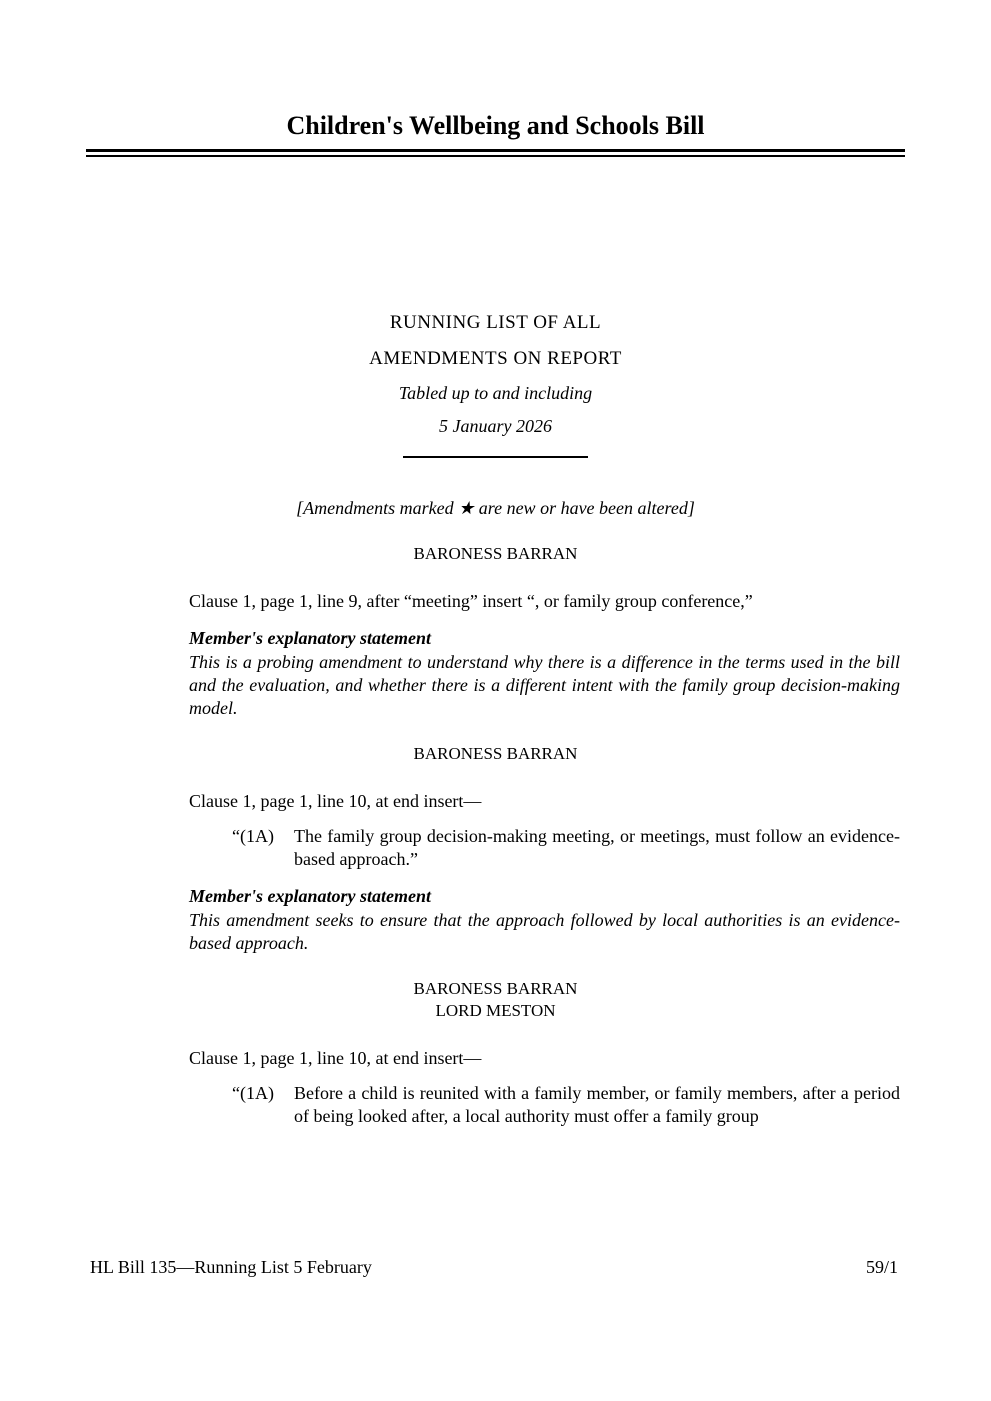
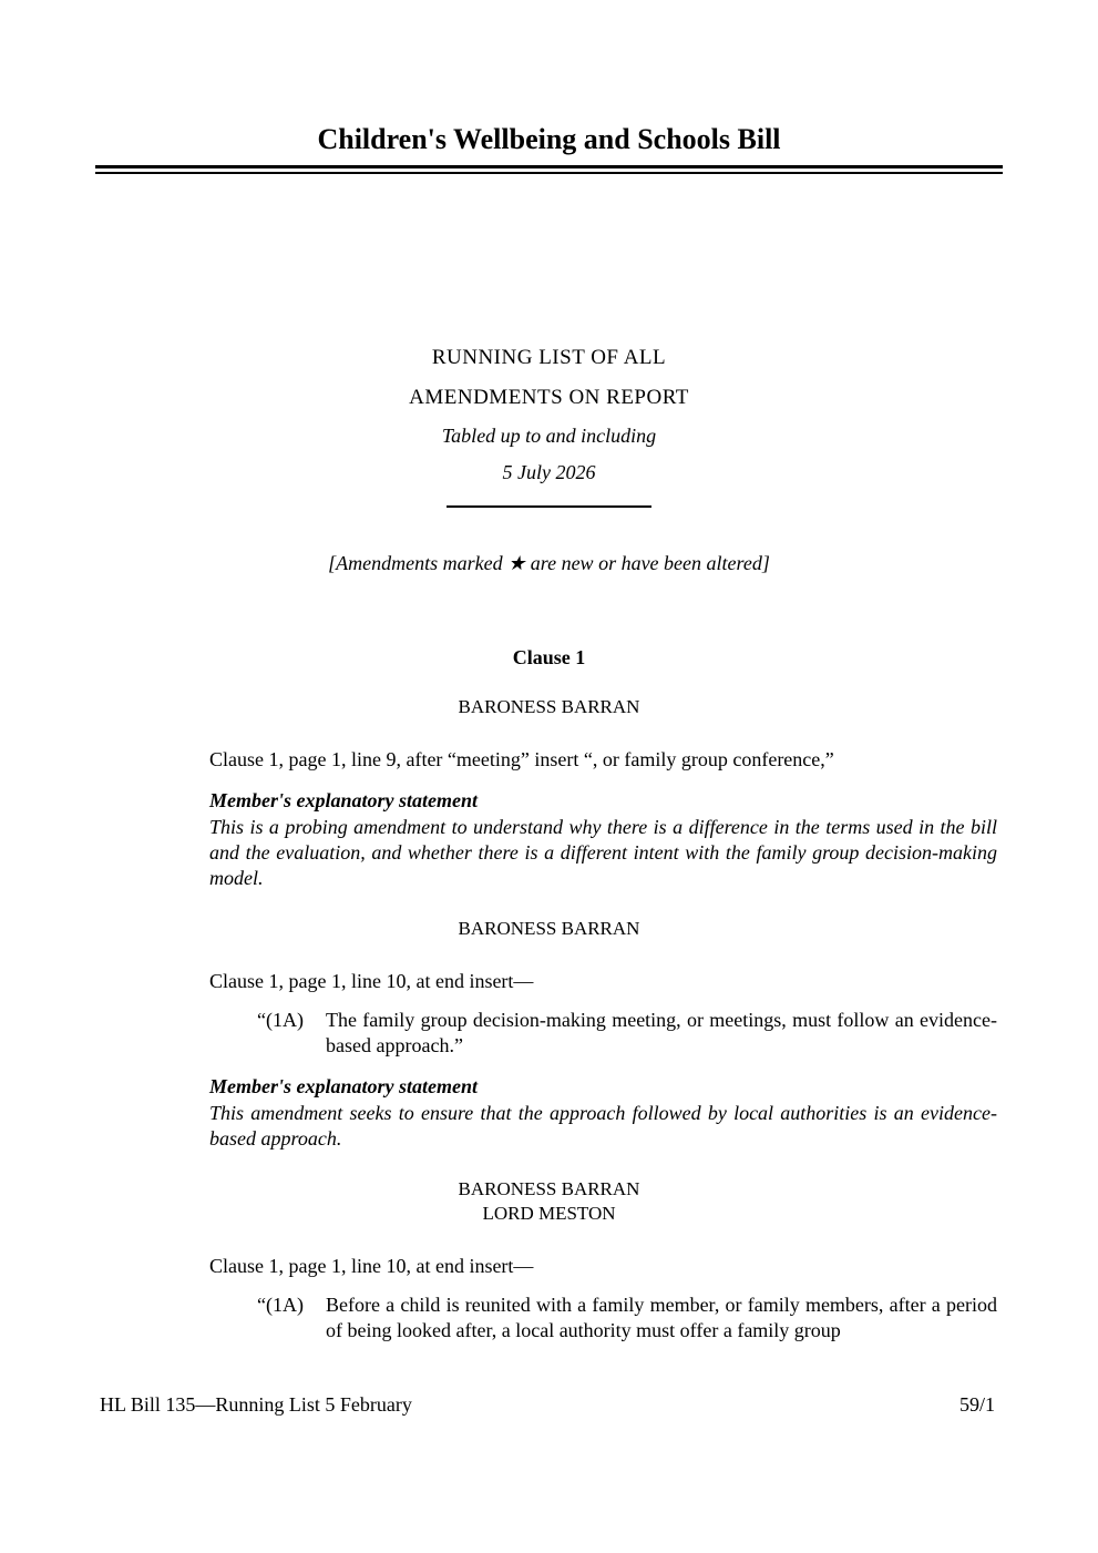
  Children's Wellbeing and Schools Bill
  RUNNING LIST OF ALL
  AMENDMENTS ON REPORT
  Tabled up to and including
- 5 January 2026
+ 5 July 2026
  [Amendments marked ★ are new or have been altered]
+ Clause 1
  BARONESS BARRAN
  Clause 1, page 1, line 9, after “meeting” insert “, or family group conference,”
  Member's explanatory statement
  This is a probing amendment to understand why there is a difference in the terms used in the bill and the evaluation, and whether there is a different intent with the family group decision-making model.
  BARONESS BARRAN
  Clause 1, page 1, line 10, at end insert—
  “(1A)
  The family group decision-making meeting, or meetings, must follow an evidence-based approach.”
  Member's explanatory statement
  This amendment seeks to ensure that the approach followed by local authorities is an evidence-based approach.
  BARONESS BARRAN
  LORD MESTON
  Clause 1, page 1, line 10, at end insert—
  “(1A)
  Before a child is reunited with a family member, or family members, after a period of being looked after, a local authority must offer a family group
  HL Bill 135—Running List 5 February
  59/1
